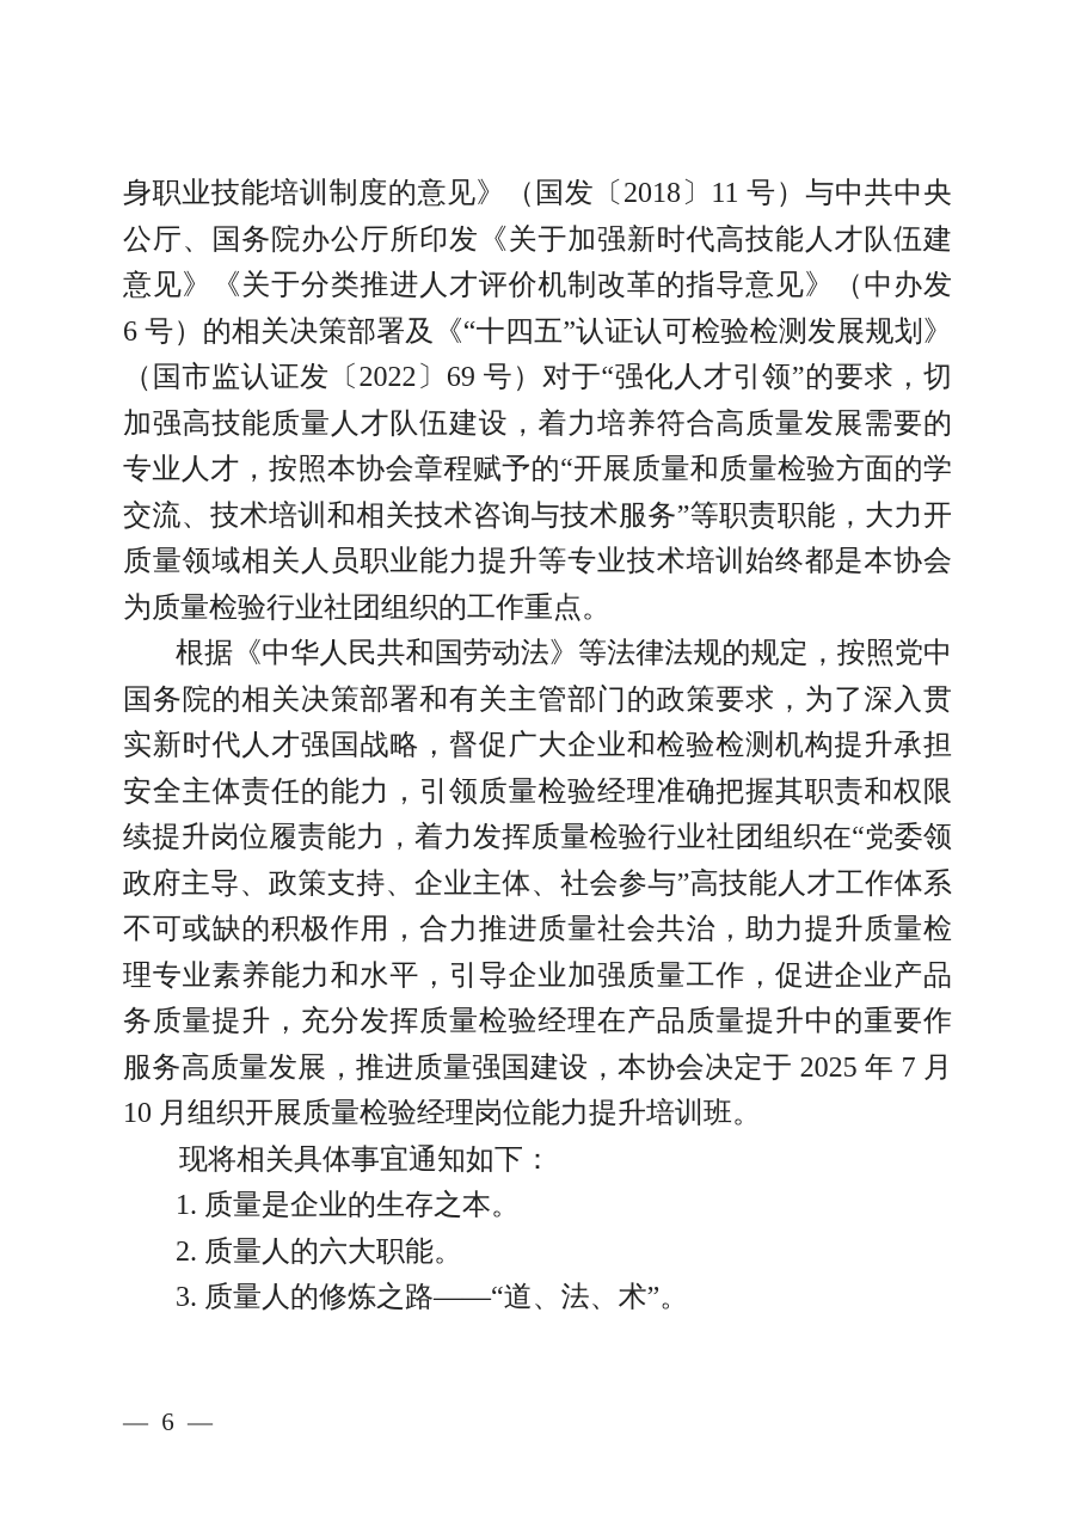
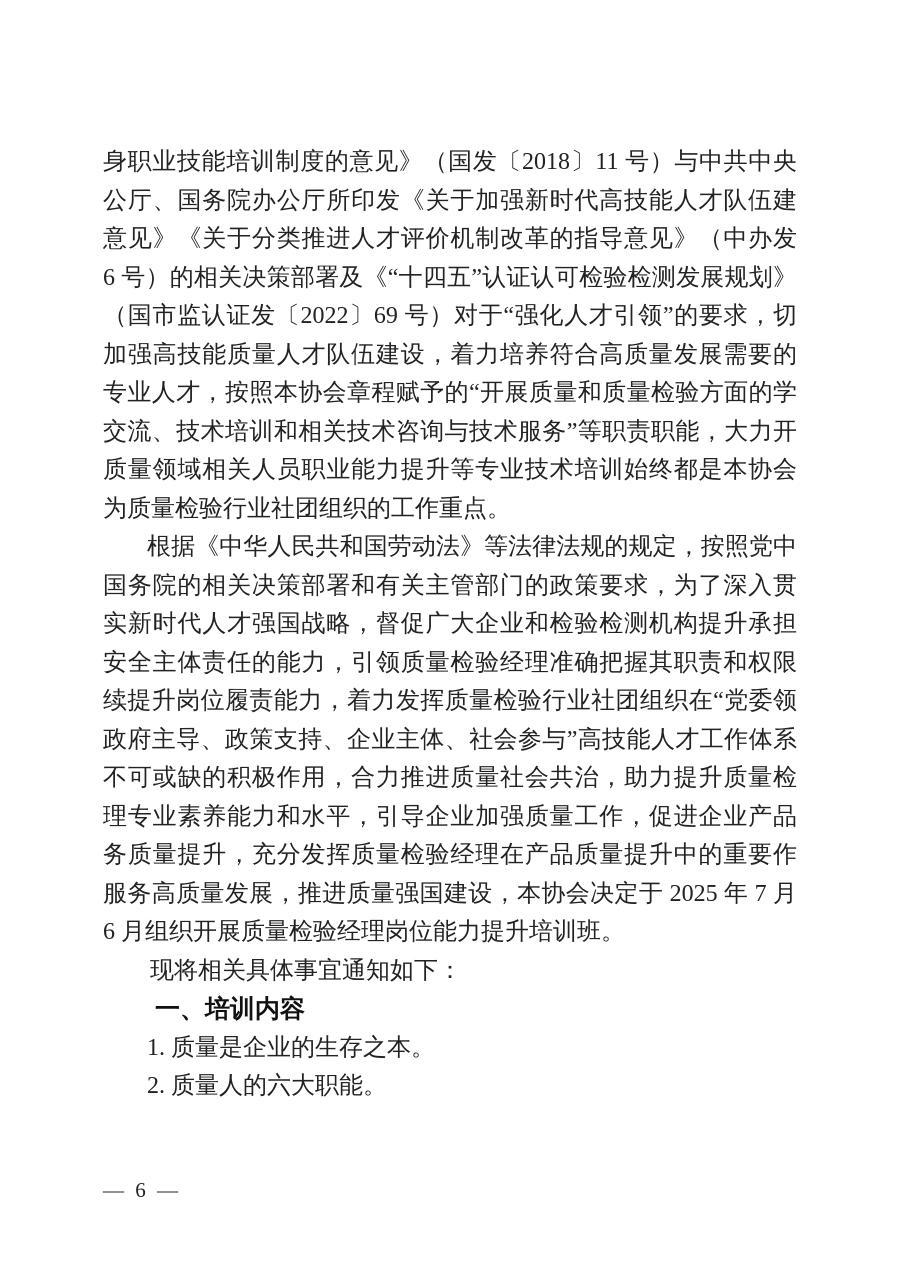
  身职业技能培训制度的意见》（国发〔2018〕11 号）与中共中央
  公厅、国务院办公厅所印发《关于加强新时代高技能人才队伍建
  意见》《关于分类推进人才评价机制改革的指导意见》（中办发
  6 号）的相关决策部署及《“十四五”认证认可检验检测发展规划》
  （国市监认证发〔2022〕69 号）对于“强化人才引领”的要求，切
  加强高技能质量人才队伍建设，着力培养符合高质量发展需要的
  专业人才，按照本协会章程赋予的“开展质量和质量检验方面的学
  交流、技术培训和相关技术咨询与技术服务”等职责职能，大力开
  质量领域相关人员职业能力提升等专业技术培训始终都是本协会
  为质量检验行业社团组织的工作重点。
  根据《中华人民共和国劳动法》等法律法规的规定，按照党中
  国务院的相关决策部署和有关主管部门的政策要求，为了深入贯
  实新时代人才强国战略，督促广大企业和检验检测机构提升承担
  安全主体责任的能力，引领质量检验经理准确把握其职责和权限
  续提升岗位履责能力，着力发挥质量检验行业社团组织在“党委领
  政府主导、政策支持、企业主体、社会参与”高技能人才工作体系
  不可或缺的积极作用，合力推进质量社会共治，助力提升质量检
  理专业素养能力和水平，引导企业加强质量工作，促进企业产品
  务质量提升，充分发挥质量检验经理在产品质量提升中的重要作
  服务高质量发展，推进质量强国建设，本协会决定于 2025 年 7 月
- 10 月组织开展质量检验经理岗位能力提升培训班。
+ 6 月组织开展质量检验经理岗位能力提升培训班。
  现将相关具体事宜通知如下：
+ 一、培训内容
  1. 质量是企业的生存之本。
  2. 质量人的六大职能。
- 3. 质量人的修炼之路——“道、法、术”。
  — 6 —
